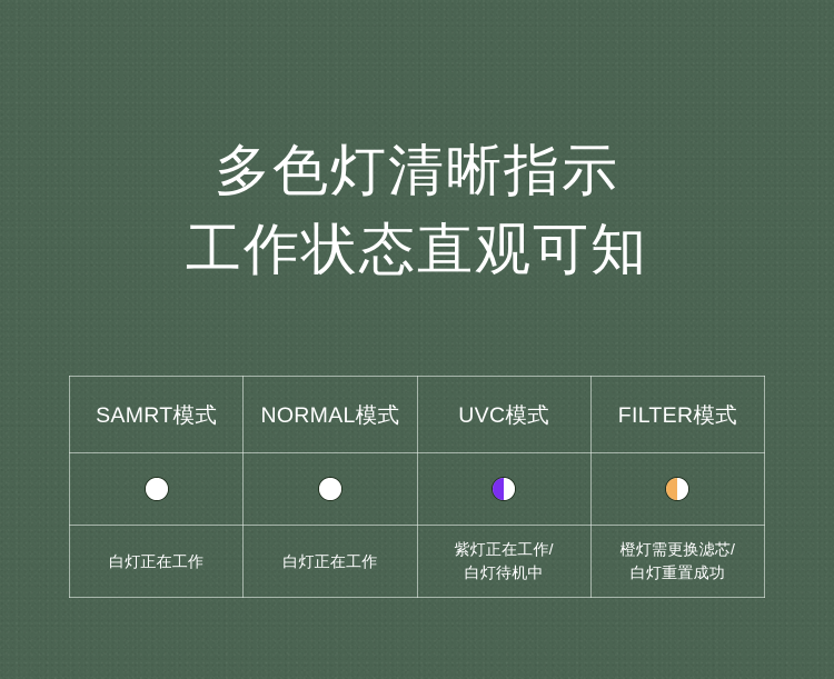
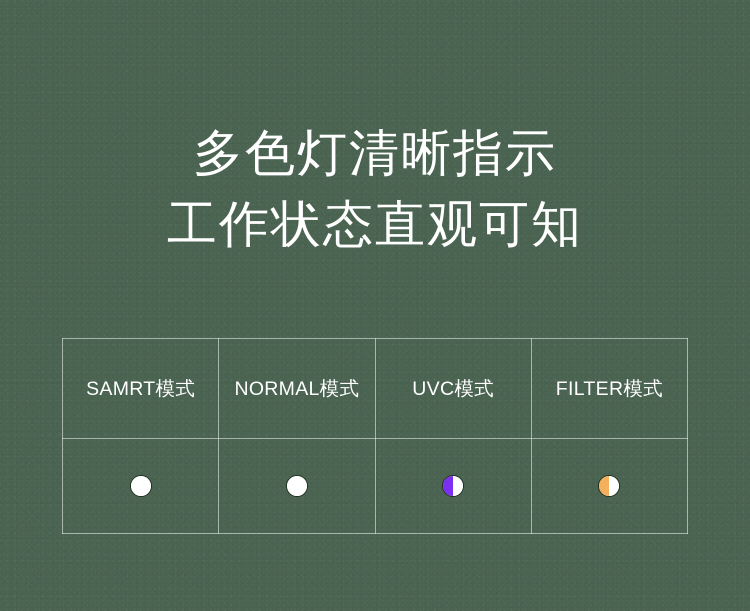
  多色灯清晰指示
  工作状态直观可知
  SAMRT模式	NORMAL模式	UVC模式	FILTER模式
- 白灯正在工作	白灯正在工作	紫灯正在工作/ 白灯待机中	橙灯需更换滤芯/ 白灯重置成功
